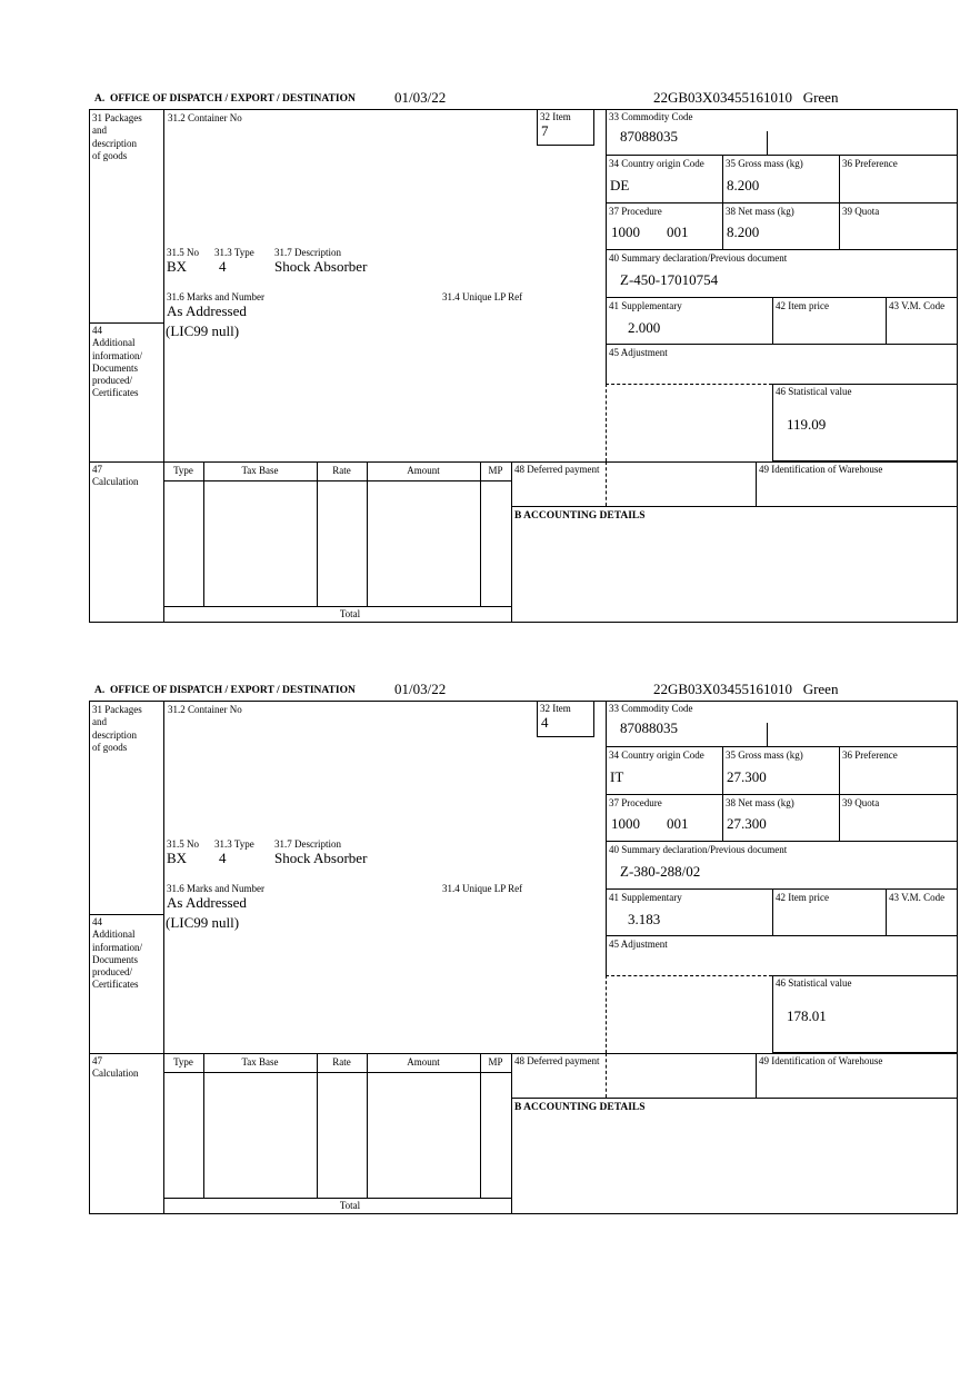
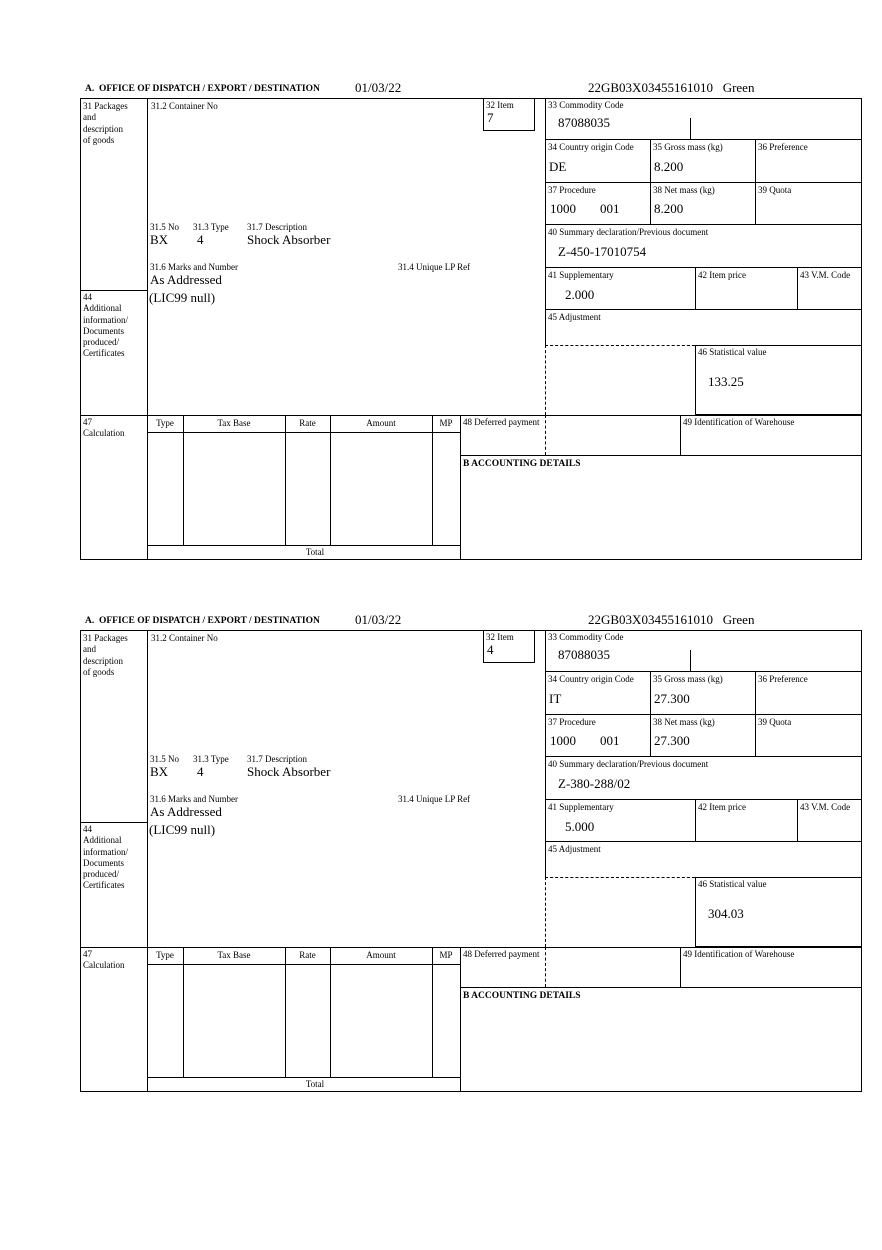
  A. OFFICE OF DISPATCH / EXPORT / DESTINATION
  01/03/22
  22GB03X03455161010 Green
  31 Packages
  and
  description
  of goods
  31.2 Container No
  32 Item
  7
  33 Commodity Code
  87088035
  34 Country origin Code
  DE
  35 Gross mass (kg)
  8.200
  36 Preference
  37 Procedure
  1000
  001
  38 Net mass (kg)
  8.200
  39 Quota
  31.5 No
  31.3 Type
  31.7 Description
  BX
  4
  Shock Absorber
  40 Summary declaration/Previous document
  Z-450-17010754
  31.6 Marks and Number
  31.4 Unique LP Ref
  As Addressed
  41 Supplementary
  2.000
  42 Item price
  43 V.M. Code
  44
  Additional
  information/
  Documents
  produced/
  Certificates
  (LIC99 null)
  45 Adjustment
  46 Statistical value
- 119.09
+ 133.25
  47
  Calculation
  Type
  Tax Base
  Rate
  Amount
  MP
  48 Deferred payment
  49 Identification of Warehouse
  B ACCOUNTING DETAILS
  Total
  A. OFFICE OF DISPATCH / EXPORT / DESTINATION
  01/03/22
  22GB03X03455161010 Green
  31 Packages
  and
  description
  of goods
  31.2 Container No
  32 Item
  4
  33 Commodity Code
  87088035
  34 Country origin Code
  IT
  35 Gross mass (kg)
  27.300
  36 Preference
  37 Procedure
  1000
  001
  38 Net mass (kg)
  27.300
  39 Quota
  31.5 No
  31.3 Type
  31.7 Description
  BX
  4
  Shock Absorber
  40 Summary declaration/Previous document
  Z-380-288/02
  31.6 Marks and Number
  31.4 Unique LP Ref
  As Addressed
  41 Supplementary
- 3.183
+ 5.000
  42 Item price
  43 V.M. Code
  44
  Additional
  information/
  Documents
  produced/
  Certificates
  (LIC99 null)
  45 Adjustment
  46 Statistical value
- 178.01
+ 304.03
  47
  Calculation
  Type
  Tax Base
  Rate
  Amount
  MP
  48 Deferred payment
  49 Identification of Warehouse
  B ACCOUNTING DETAILS
  Total
